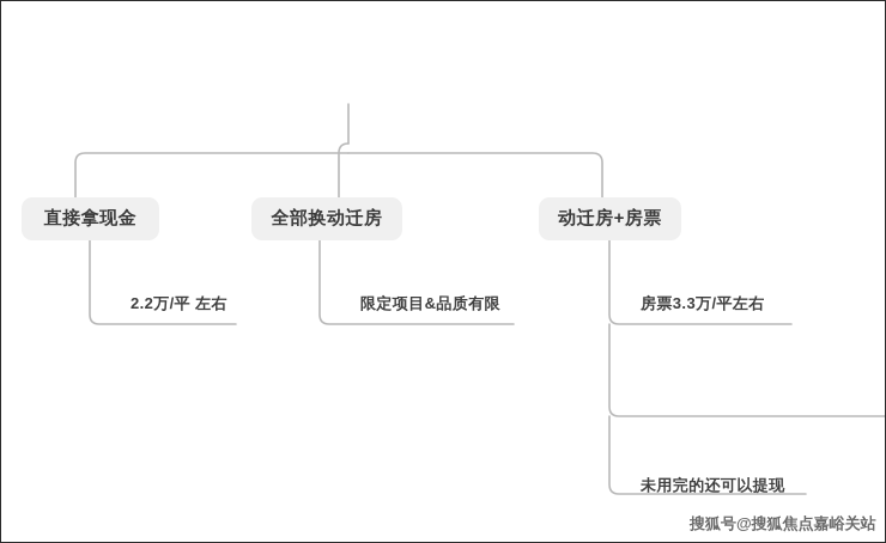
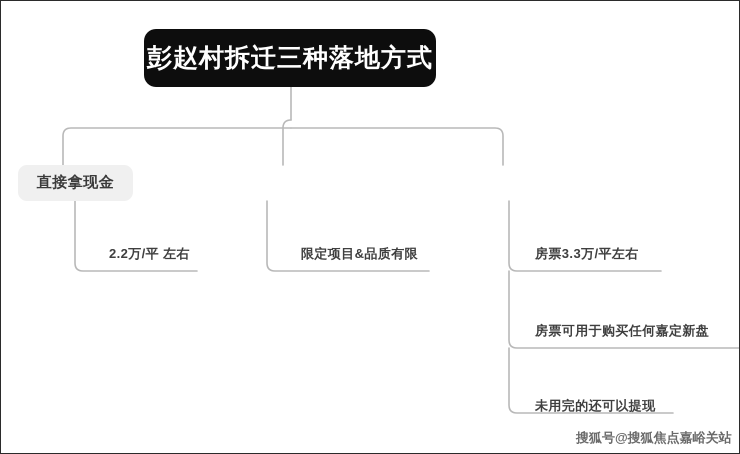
+ 彭赵村拆迁三种落地方式
  直接拿现金
- 全部换动迁房
- 动迁房+房票
  2.2万/平 左右
  限定项目&品质有限
  房票3.3万/平左右
+ 房票可用于购买任何嘉定新盘
  未用完的还可以提现
  搜狐号@搜狐焦点嘉峪关站
